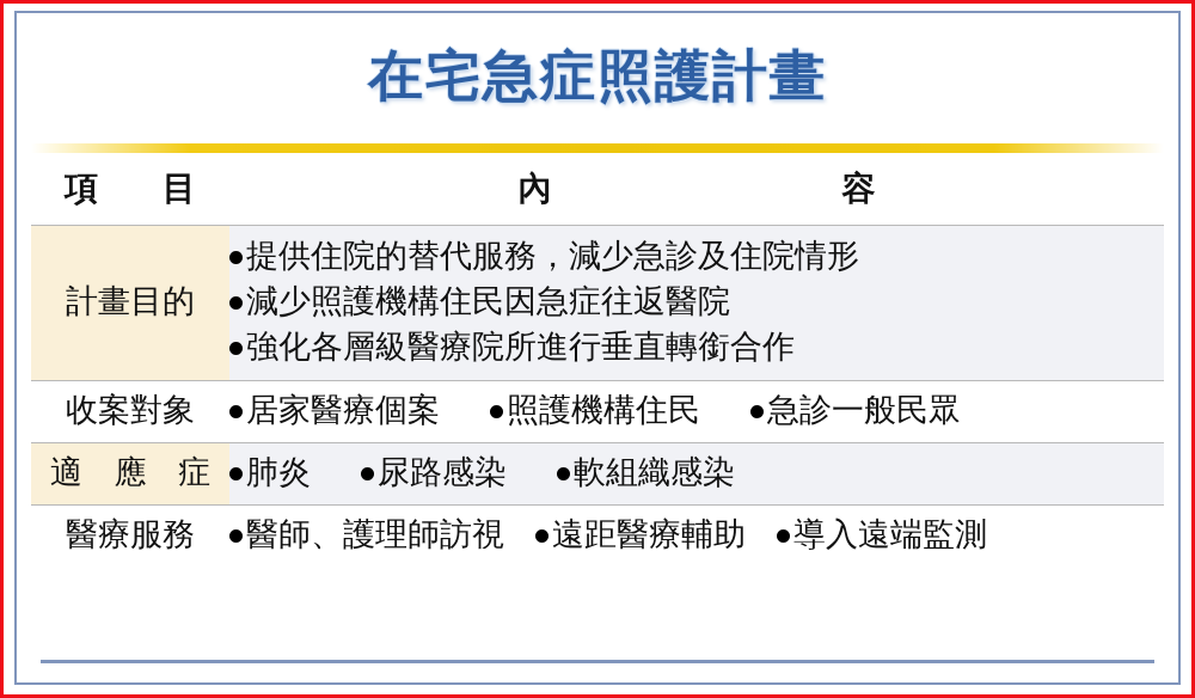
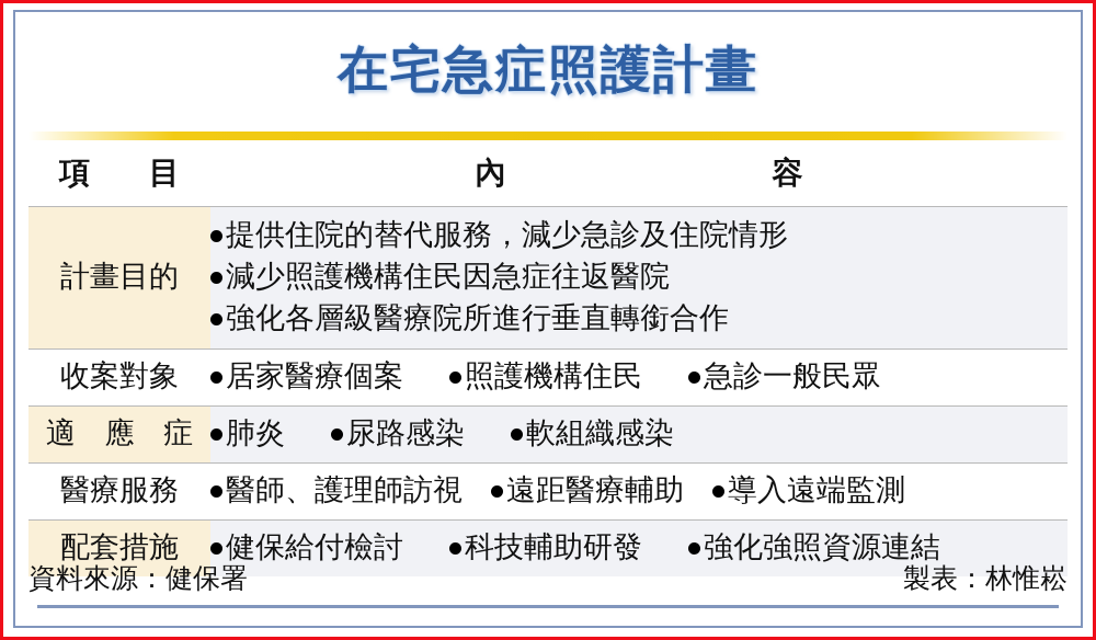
  在宅急症照護計畫
  項 目	內 容
  計畫目的	提供住院的替代服務，減少急診及住院情形 減少照護機構住民因急症往返醫院 強化各層級醫療院所進行垂直轉銜合作
  收案對象	居家醫療個案 照護機構住民 急診一般民眾
  適 應 症	肺炎 尿路感染 軟組織感染
  醫療服務	醫師、護理師訪視 遠距醫療輔助 導入遠端監測
+ 配套措施	健保給付檢討 科技輔助研發 強化強照資源連結
+ 資料來源：健保署
+ 製表：林惟崧
